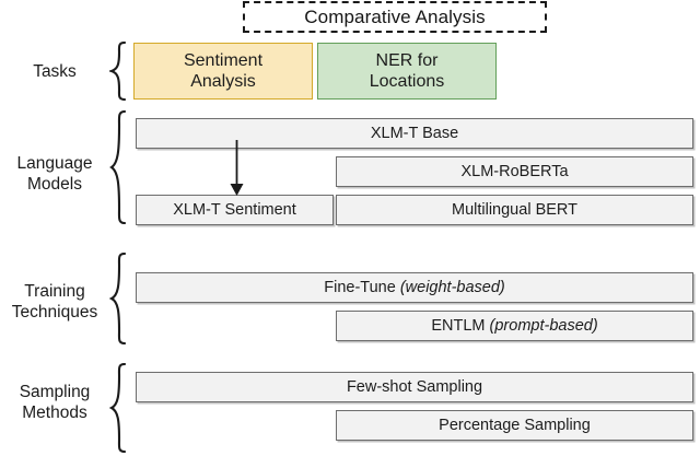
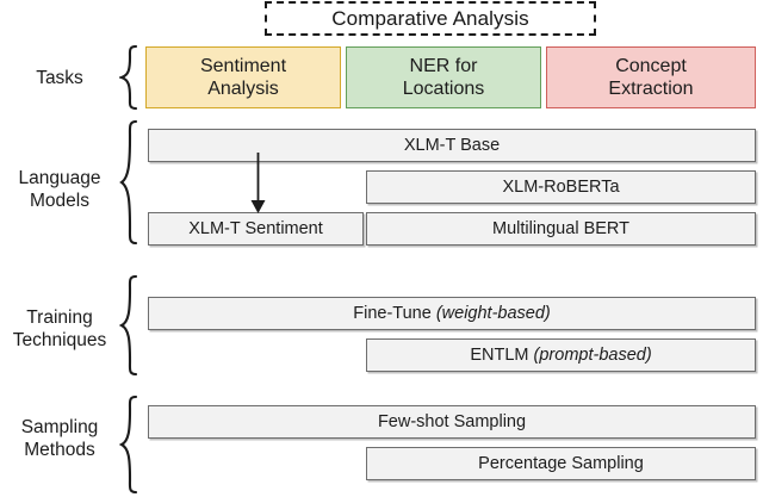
  Comparative Analysis
  Tasks
  Sentiment
  Analysis
  NER for
  Locations
+ Concept
+ Extraction
  Language
  Models
  XLM-T Base
  XLM-RoBERTa
  XLM-T Sentiment
  Multilingual BERT
  Training
  Techniques
  Fine-Tune (weight-based)
  ENTLM (prompt-based)
  Sampling
  Methods
  Few-shot Sampling
  Percentage Sampling
